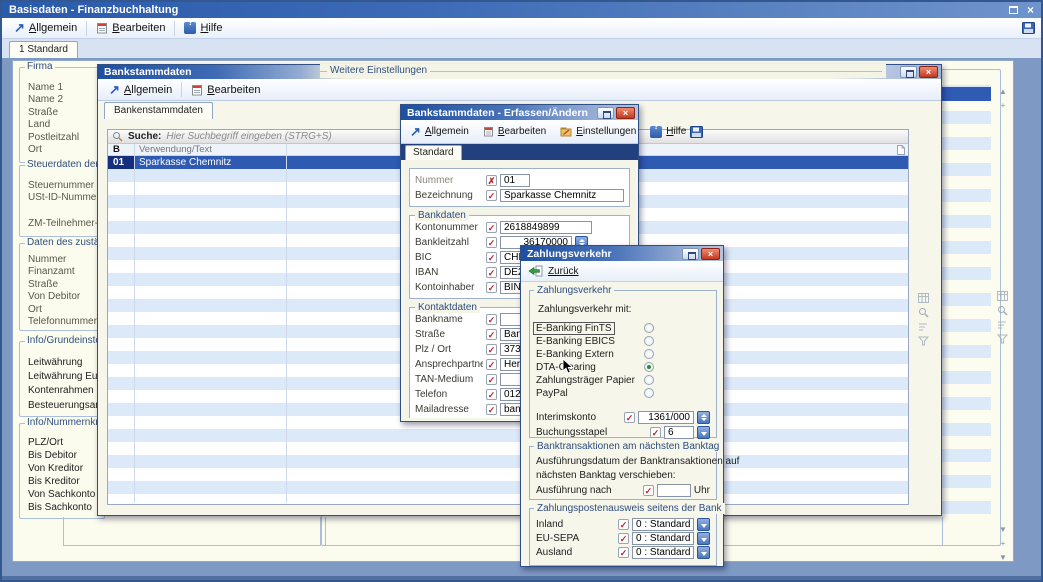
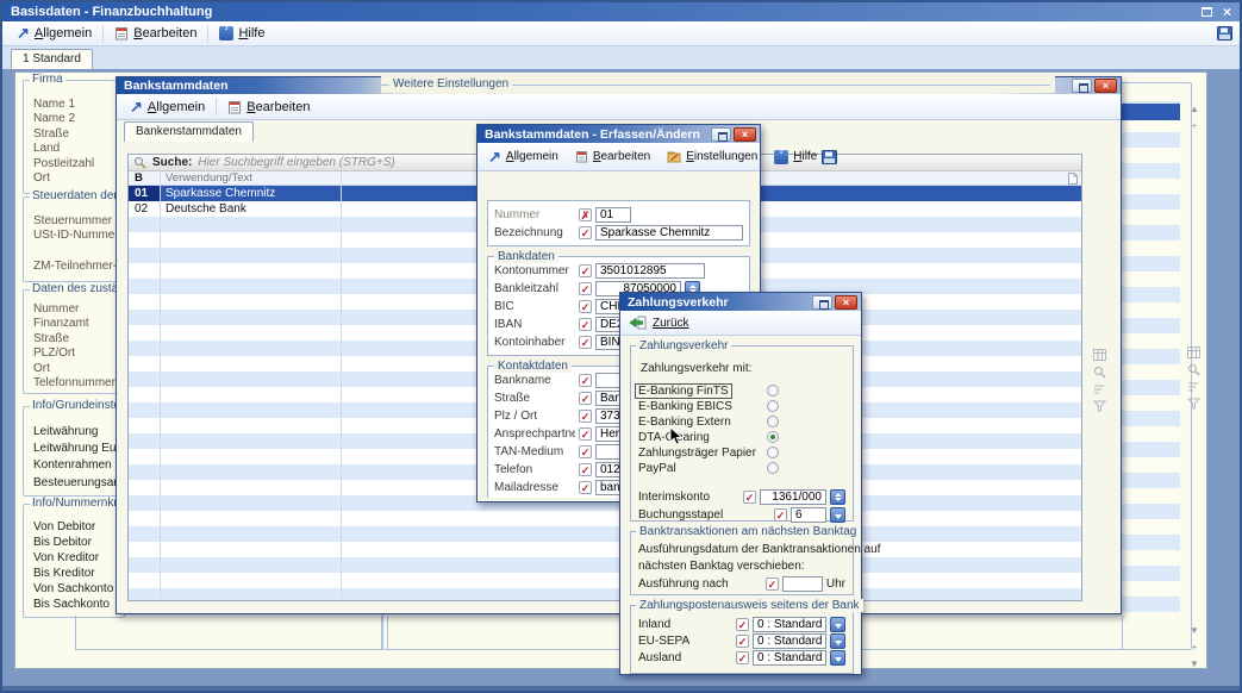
  Basisdaten - Finanzbuchhaltung
  ×
  ↗
  Allgemein
  Bearbeiten
  ?
  Hilfe
  1 Standard
  Firma
  Name 1
  Name 2
  Straße
  Land
  Postleitzahl
  Ort
  Steuernummer
  USt-ID-Numme
  ZM-Teilnehmer
  Nummer
  Finanzamt
  Straße
- Von Debitor
+ PLZ/Ort
  Ort
  Telefonnummer
  Leitwährung
  Leitwährung Eu
  Kontenrahmen
  Besteuerungsa
  Info/Nummernk
- PLZ/Ort
+ Von Debitor
  Bis Debitor
  Von Kreditor
  Bis Kreditor
  Von Sachkonto
  Bis Sachkonto
  ▲
  +
  ▼
  +
  ▼
  Bankstammdaten
  ×
  ↗
  Allgemein
  Bearbeiten
  Bankenstammdaten
  Suche:
  Hier Suchbegriff eingeben (STRG+S)
  B
  Verwendung/Text
  01
  Sparkasse Chemnitz
+ 02
+ Deutsche Bank
  Weitere Einstellungen
  Bankstammdaten - Erfassen/Ändern
  ×
  ↗
  Allgemein
  Bearbeiten
  Einstellungen
  ?
  Hilfe
- Standard
  Nummer
  ✗
  01
  Bezeichnung
  ✓
  Sparkasse Chemnitz
  Bankdaten
  Kontonummer
  ✓
- 2618849899
+ 3501012895
  Bankleitzahl
  ✓
- 36170000
+ 87050000
  BIC
  ✓
  IBAN
  ✓
  Kontoinhaber
  ✓
  Kontaktdaten
  Bankname
  ✓
  Straße
  ✓
  Plz / Ort
  ✓
  Ansprechpartne
  ✓
  TAN-Medium
  ✓
  Telefon
  ✓
  Mailadresse
  ✓
  Zahlungsverkehr
  ×
  Zurück
  Zahlungsverkehr
  Zahlungsverkehr mit:
  E-Banking FinTS
  E-Banking EBICS
  E-Banking Extern
  DTA-Caring
  Zahlungsträger Papier
  PayPal
  Interimskonto
  ✓
  1361/000
  Buchungsstapel
  ✓
  6
  Banktransaktionen am nächsten Banktag
  Ausführungsdatum der Banktransaktionen auf
  nächsten Banktag verschieben:
  Ausführung nach
  ✓
  Uhr
  Zahlungspostenausweis seitens der Bank
  Inland
  ✓
  0 : Standard
  EU-SEPA
  ✓
  0 : Standard
  Ausland
  ✓
  0 : Standard
